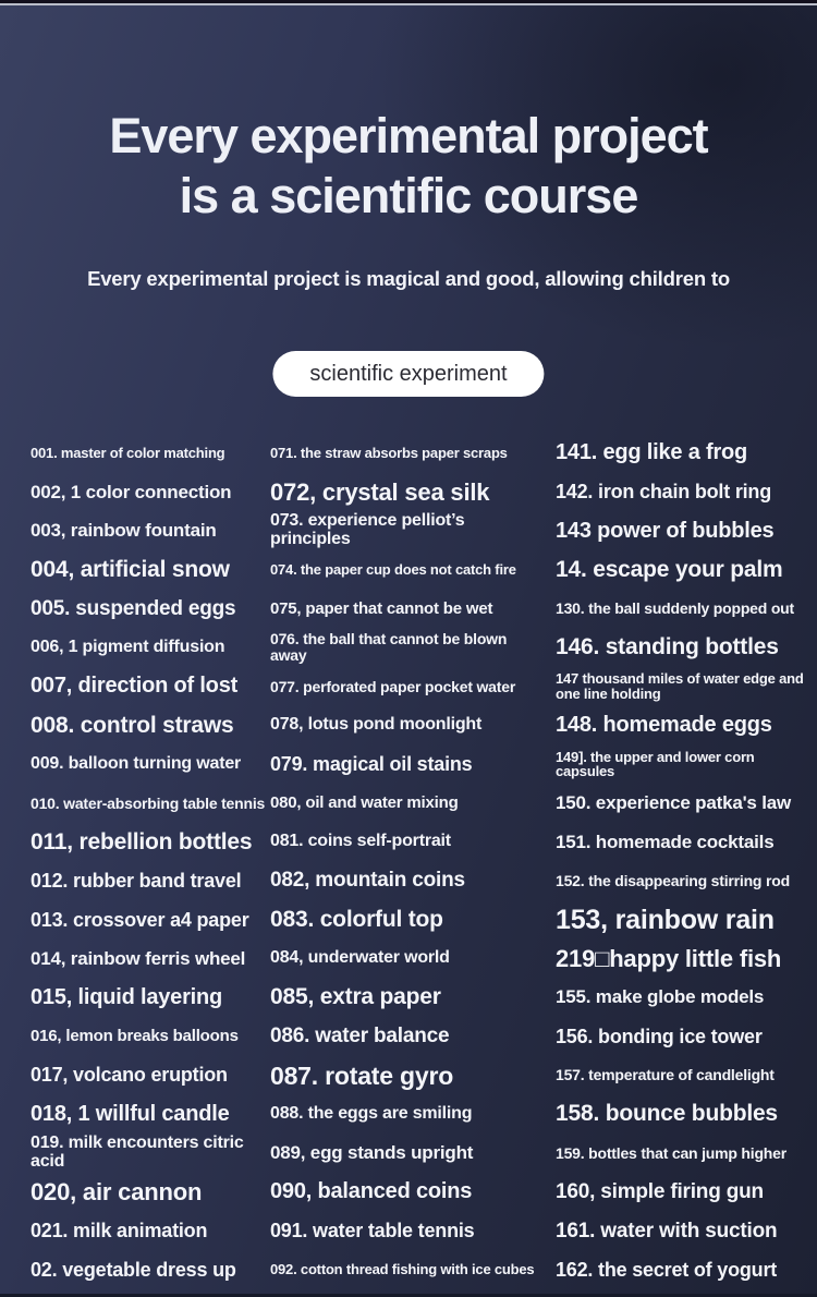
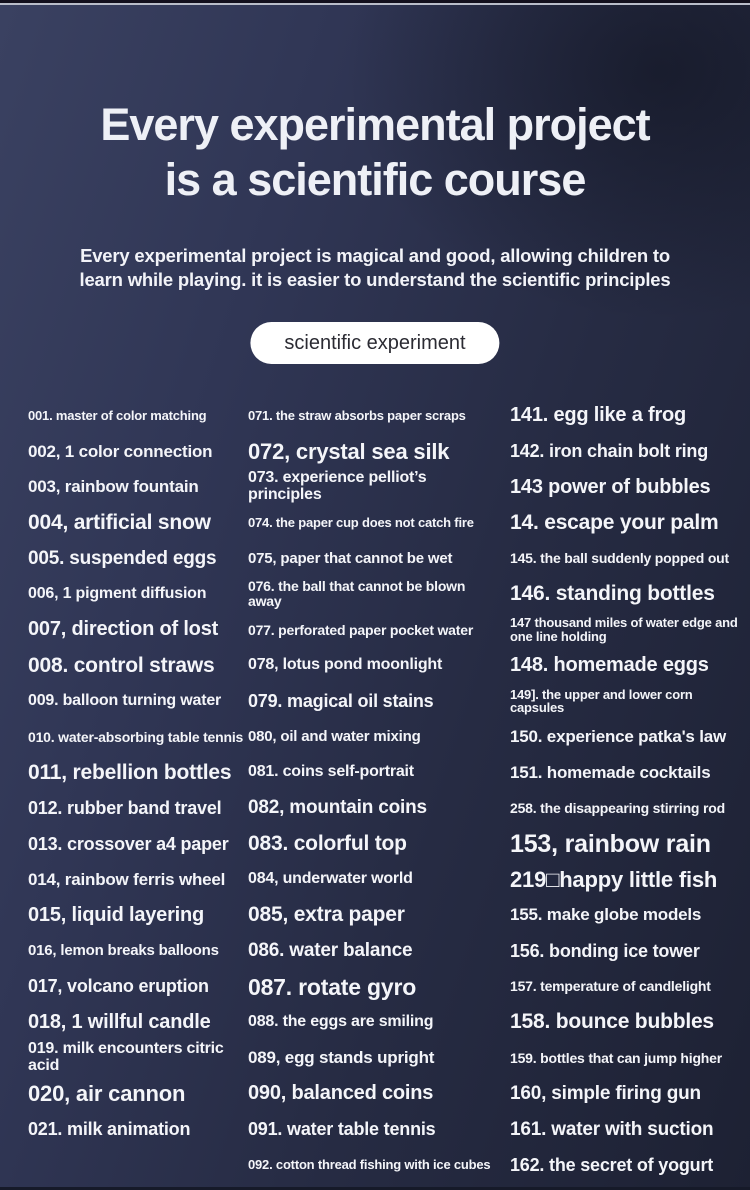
  Every experimental project
  is a scientific course
  Every experimental project is magical and good, allowing children to
+ learn while playing. it is easier to understand the scientific principles
  scientific experiment
  001. master of color matching
  002, 1 color connection
  003, rainbow fountain
  004, artificial snow
  005. suspended eggs
  006, 1 pigment diffusion
  007, direction of lost
  008. control straws
  009. balloon turning water
  010. water-absorbing table tennis
  011, rebellion bottles
  012. rubber band travel
  013. crossover a4 paper
  014, rainbow ferris wheel
  015, liquid layering
  016, lemon breaks balloons
  017, volcano eruption
  018, 1 willful candle
  019. milk encounters citric acid
  020, air cannon
  021. milk animation
- 02. vegetable dress up
  071. the straw absorbs paper scraps
  072, crystal sea silk
  073. experience pelliot’s principles
  074. the paper cup does not catch fire
  075, paper that cannot be wet
  076. the ball that cannot be blown away
  077. perforated paper pocket water
  078, lotus pond moonlight
  079. magical oil stains
  080, oil and water mixing
  081. coins self-portrait
  082, mountain coins
  083. colorful top
  084, underwater world
  085, extra paper
  086. water balance
  087. rotate gyro
  088. the eggs are smiling
  089, egg stands upright
  090, balanced coins
  091. water table tennis
  092. cotton thread fishing with ice cubes
  141. egg like a frog
  142. iron chain bolt ring
  143 power of bubbles
  14. escape your palm
- 130. the ball suddenly popped out
+ 145. the ball suddenly popped out
  146. standing bottles
  147 thousand miles of water edge and one line holding
  148. homemade eggs
  149]. the upper and lower corn capsules
  150. experience patka's law
  151. homemade cocktails
- 152. the disappearing stirring rod
+ 258. the disappearing stirring rod
  153, rainbow rain
  219□happy little fish
  155. make globe models
  156. bonding ice tower
  157. temperature of candlelight
  158. bounce bubbles
  159. bottles that can jump higher
  160, simple firing gun
  161. water with suction
  162. the secret of yogurt
